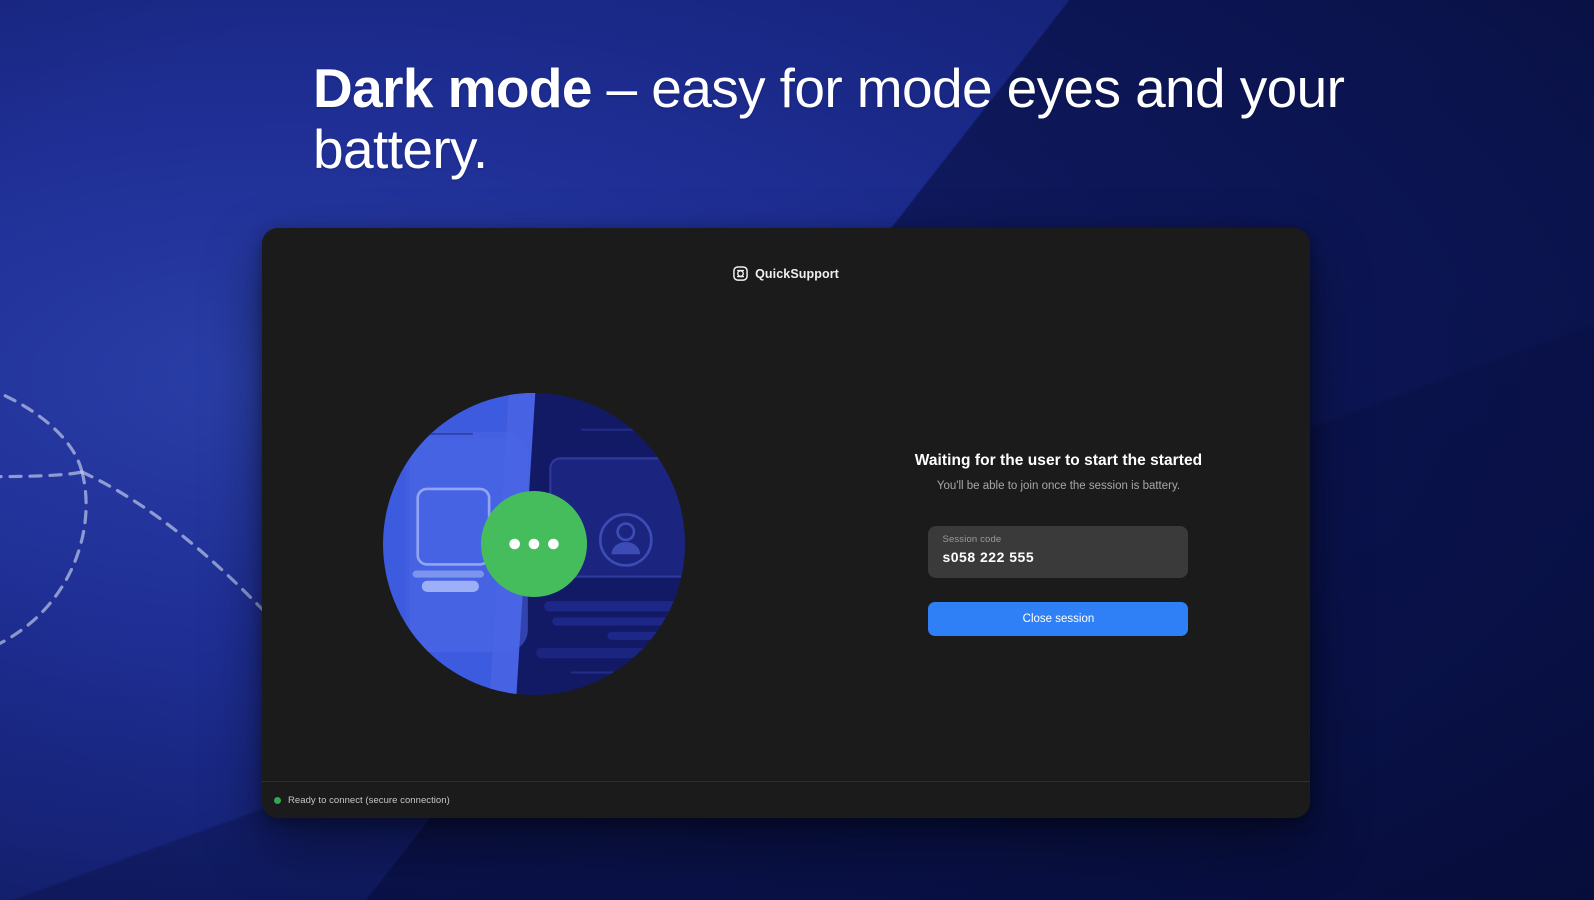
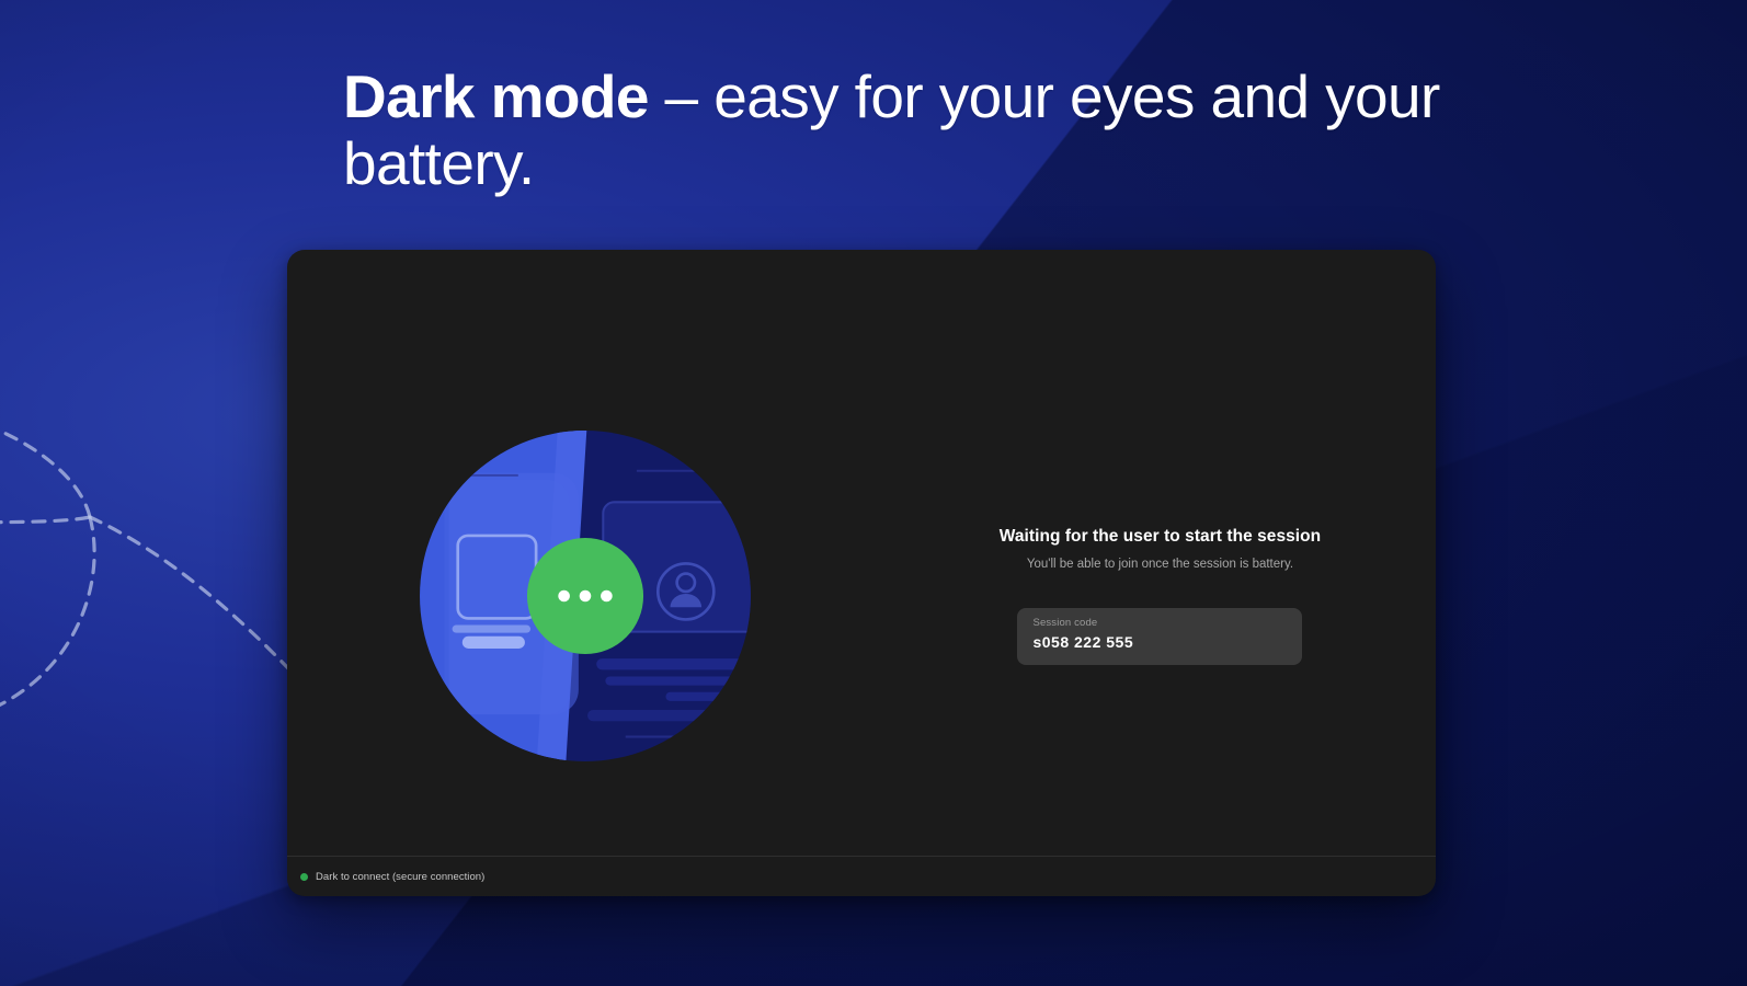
- Dark mode – easy for mode eyes and your battery.
+ Dark mode – easy for your eyes and your battery.
- QuickSupport
- Waiting for the user to start the started
+ Waiting for the user to start the session
  You'll be able to join once the session is battery.
  Session code
  s058 222 555
- Close session
- Ready to connect (secure connection)
+ Dark to connect (secure connection)
